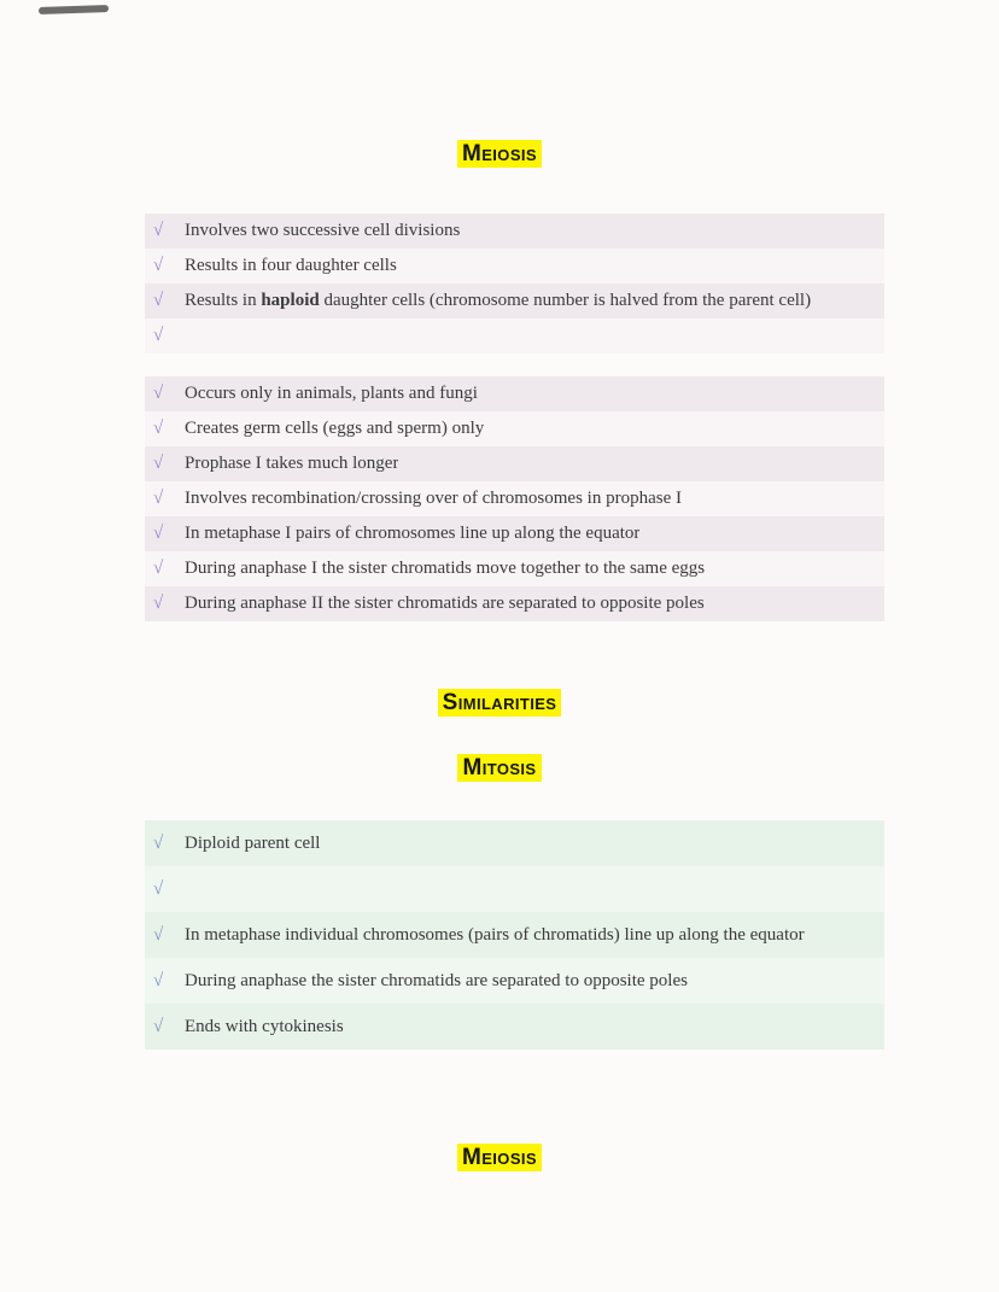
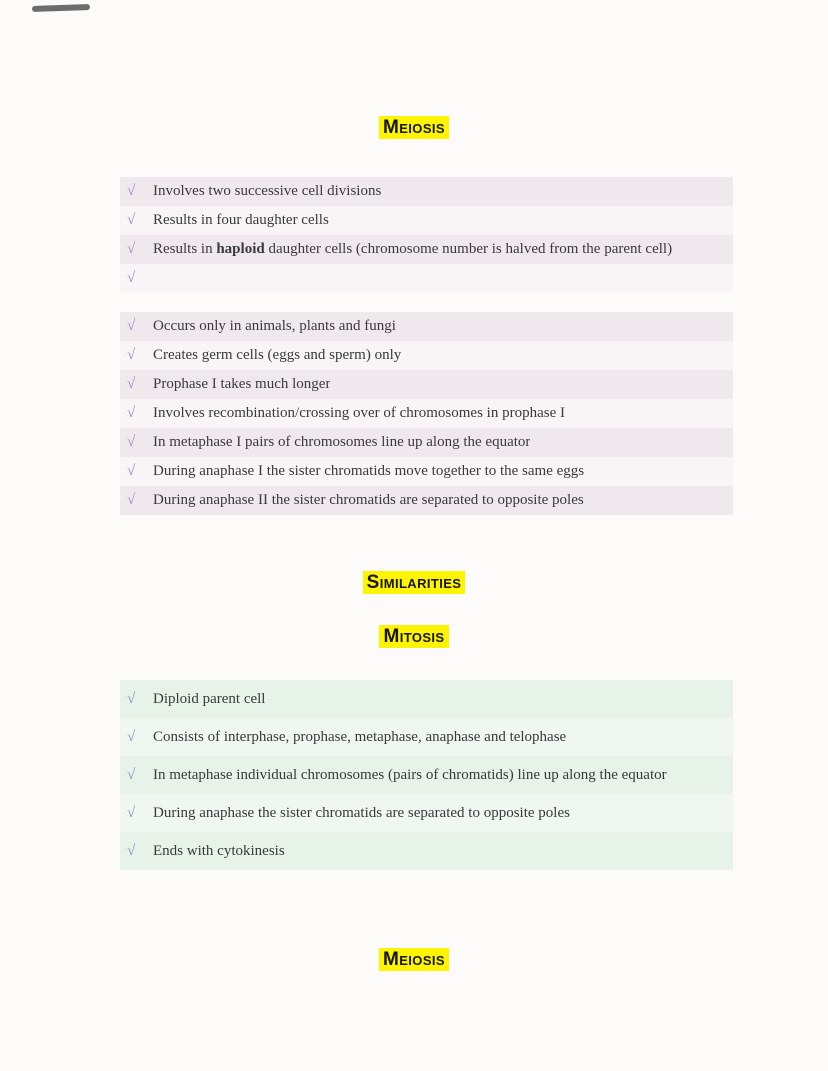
  Meiosis
  √
  Involves two successive cell divisions
  √
  Results in four daughter cells
  √
  Results in haploid daughter cells (chromosome number is halved from the parent cell)
  √
  √
  Occurs only in animals, plants and fungi
  √
  Creates germ cells (eggs and sperm) only
  √
  Prophase I takes much longer
  √
  Involves recombination/crossing over of chromosomes in prophase I
  √
  In metaphase I pairs of chromosomes line up along the equator
  √
  During anaphase I the sister chromatids move together to the same eggs
  √
  During anaphase II the sister chromatids are separated to opposite poles
  Similarities
  Mitosis
  √
  Diploid parent cell
  √
+ Consists of interphase, prophase, metaphase, anaphase and telophase
  √
  In metaphase individual chromosomes (pairs of chromatids) line up along the equator
  √
  During anaphase the sister chromatids are separated to opposite poles
  √
  Ends with cytokinesis
  Meiosis
